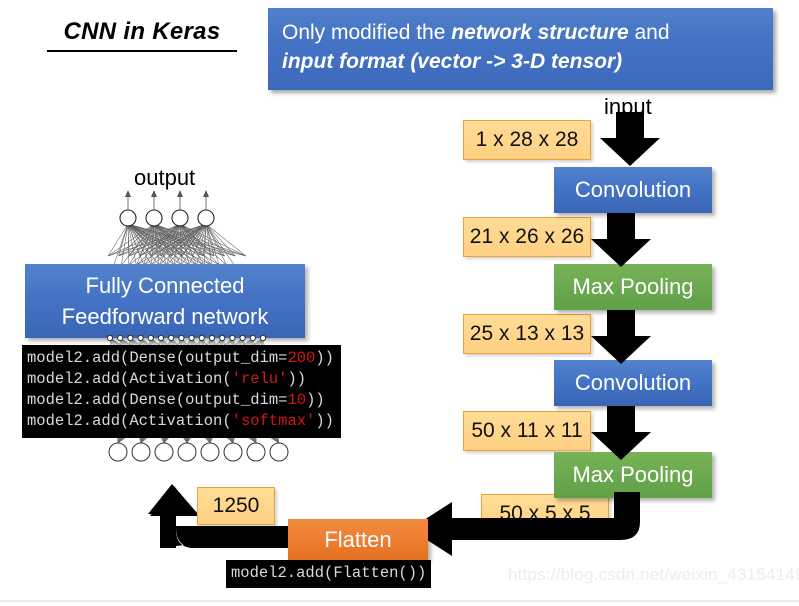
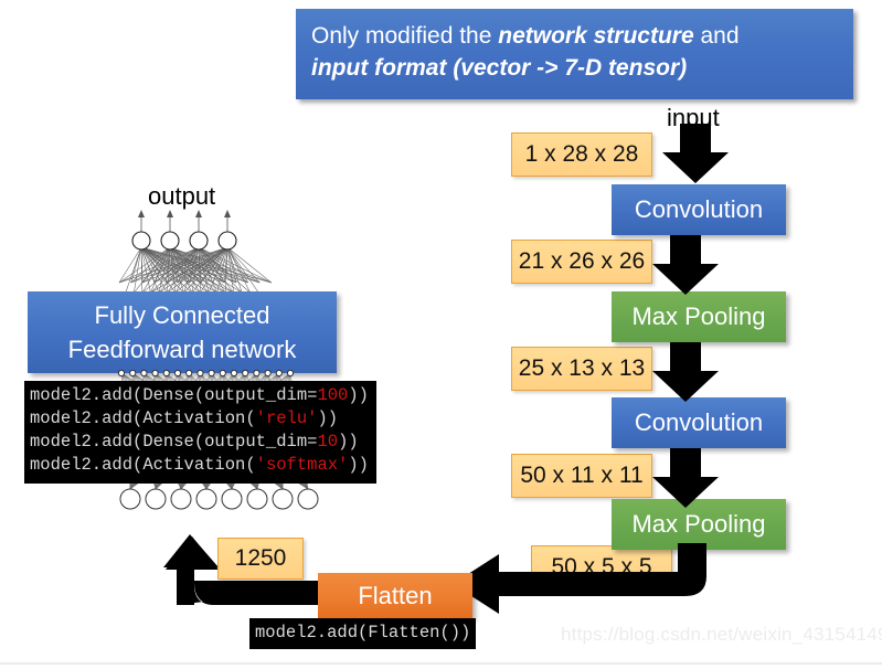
- CNN in Keras
  Only modified the network structure and
- input format (vector -> 3-D tensor)
+ input format (vector -> 7-D tensor)
  input
  1 x 28 x 28
  21 x 26 x 26
  25 x 13 x 13
  50 x 11 x 11
  50 x 5 x 5
  Convolution
  Max Pooling
  Convolution
  Max Pooling
  1250
  Flatten
  model2.add(Flatten())
  output
  Fully Connected
  Feedforward network
- model2.add(Dense(output_dim=200)) model2.add(Activation('relu')) model2.add(Dense(output_dim=10)) model2.add(Activation('softmax'))
+ model2.add(Dense(output_dim=100)) model2.add(Activation('relu')) model2.add(Dense(output_dim=10)) model2.add(Activation('softmax'))
